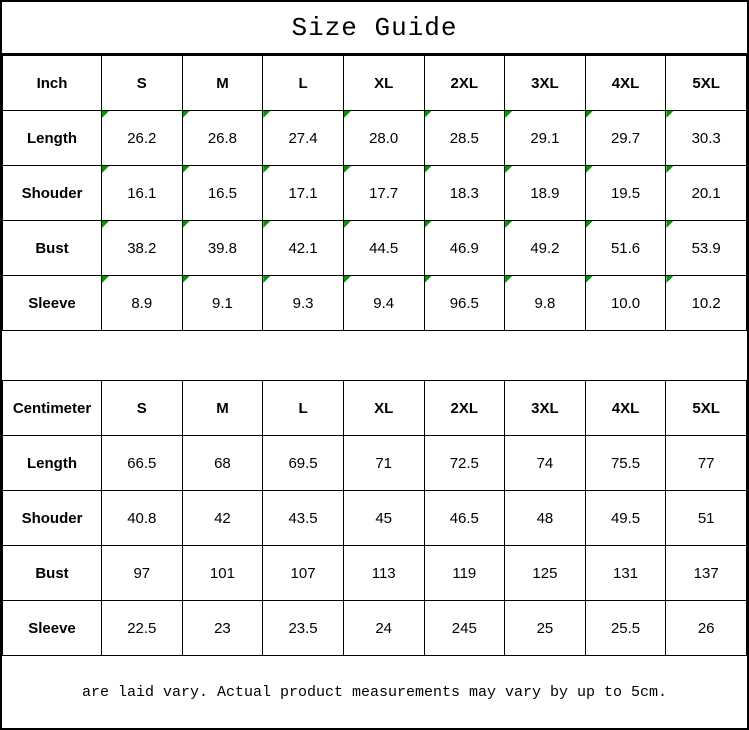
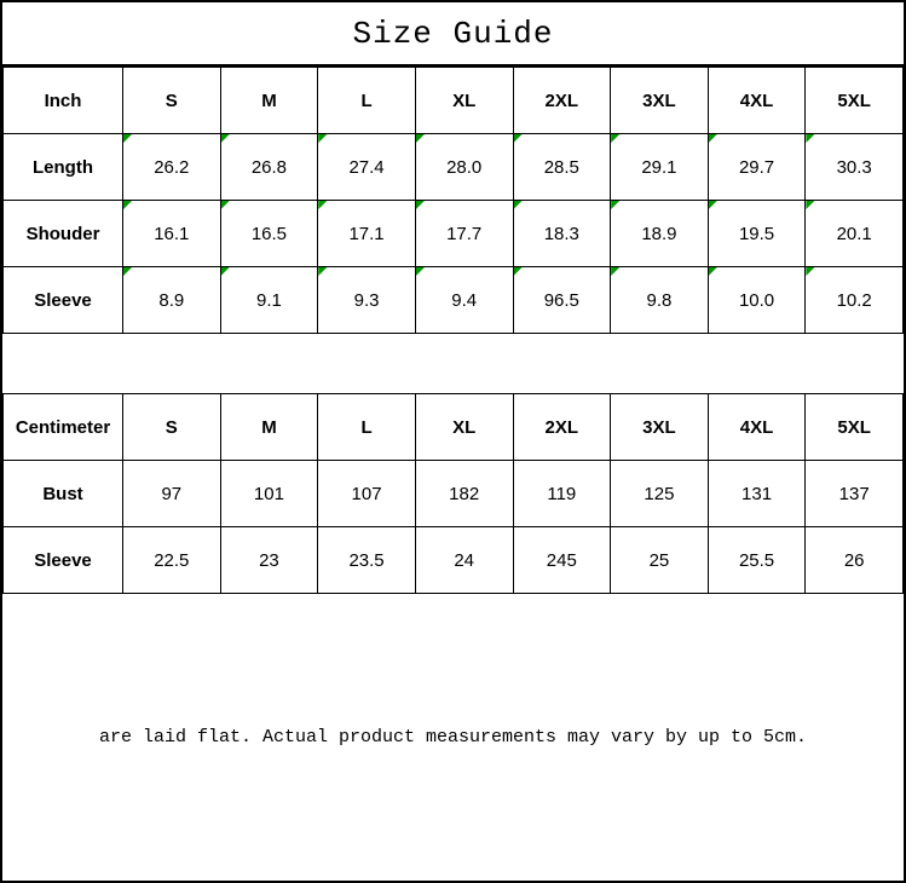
  Size Guide
  Inch	S	M	L	XL	2XL	3XL	4XL	5XL
  Length	26.2	26.8	27.4	28.0	28.5	29.1	29.7	30.3
  Shouder	16.1	16.5	17.1	17.7	18.3	18.9	19.5	20.1
- Bust	38.2	39.8	42.1	44.5	46.9	49.2	51.6	53.9
  Sleeve	8.9	9.1	9.3	9.4	96.5	9.8	10.0	10.2
  Centimeter	S	M	L	XL	2XL	3XL	4XL	5XL
- Length	66.5	68	69.5	71	72.5	74	75.5	77
- Shouder	40.8	42	43.5	45	46.5	48	49.5	51
- Bust	97	101	107	113	119	125	131	137
+ Bust	97	101	107	182	119	125	131	137
  Sleeve	22.5	23	23.5	24	245	25	25.5	26
- are laid vary. Actual product measurements may vary by up to 5cm.
+ are laid flat. Actual product measurements may vary by up to 5cm.
